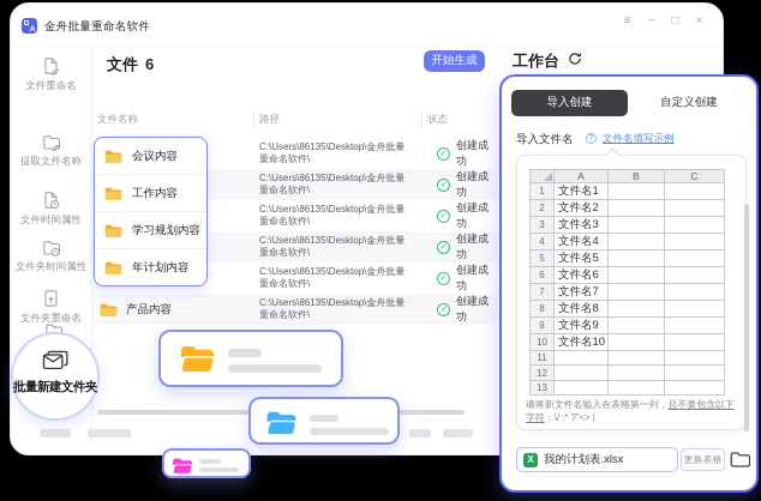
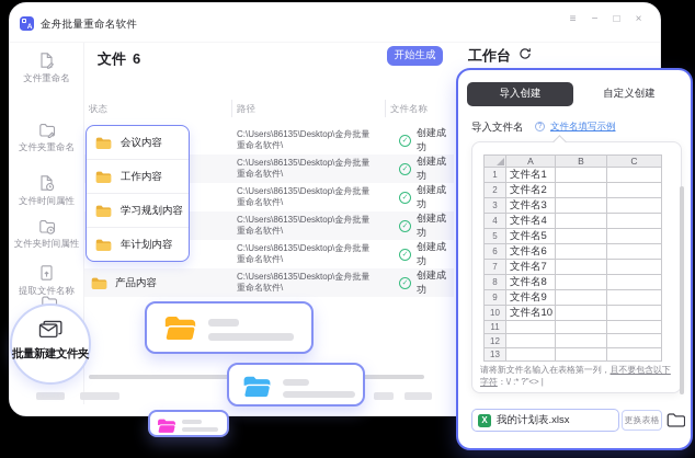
  金舟批量重命名软件
  ≡
  −
  □
  ×
  文件重命名
- 提取文件名称
+ 文件夹重命名
  文件时间属性
  文件夹时间属性
- 文件夹重命名
+ 提取文件名称
  文件 6
  开始生成
- 文件名称
+ 状态
  路径
- 状态
+ 文件名称
  C:\Users\86135\Desktop\金舟批量
  重命名软件\
  创建成功
  C:\Users\86135\Desktop\金舟批量
  重命名软件\
  创建成功
  C:\Users\86135\Desktop\金舟批量
  重命名软件\
  创建成功
  C:\Users\86135\Desktop\金舟批量
  重命名软件\
  创建成功
  C:\Users\86135\Desktop\金舟批量
  重命名软件\
  创建成功
  产品内容
  C:\Users\86135\Desktop\金舟批量
  重命名软件\
  创建成功
  会议内容
  工作内容
  学习规划内容
  年计划内容
  批量新建文件夹
  工作台
  导入创建
  自定义创建
  导入文件名
  文件名填写示例
  	A	B	C
  1	文件名1
  2	文件名2
  3	文件名3
  4	文件名4
  5	文件名5
  6	文件名6
  7	文件名7
  8	文件名8
  9	文件名9
  10	文件名10
  11
  12
  13
  请将新文件名输入在表格第一列，且不要包含以下字符：\/ :* ?"<> |
  X
  我的计划表.xlsx
  更换表格
